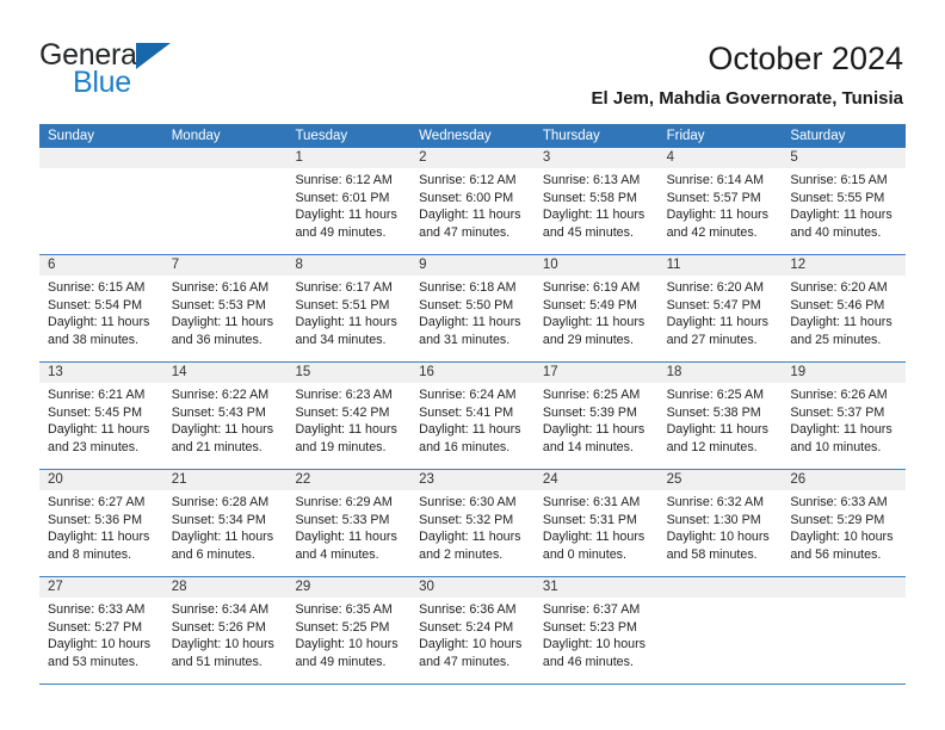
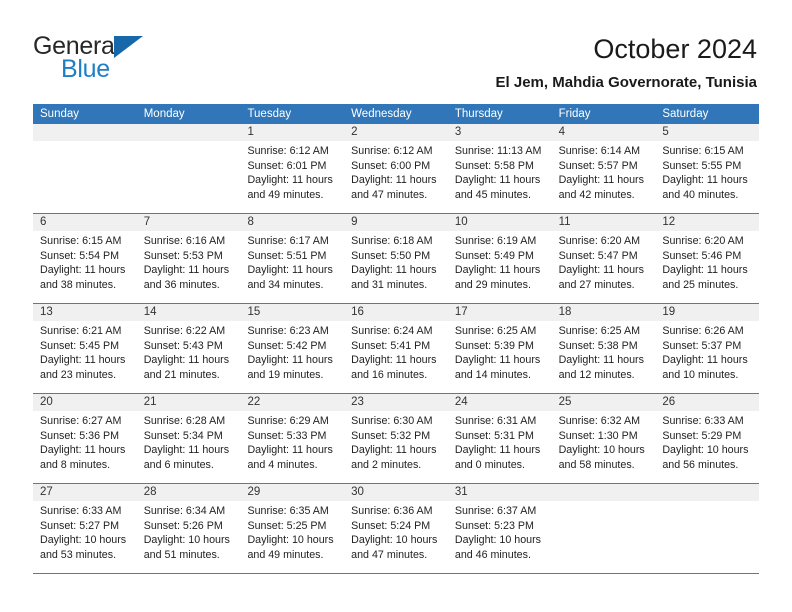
  General
  Blue
  October 2024
  El Jem, Mahdia Governorate, Tunisia
  Sunday
  Monday
  Tuesday
  Wednesday
  Thursday
  Friday
  Saturday
  1
  Sunrise: 6:12 AM
  Sunset: 6:01 PM
  Daylight: 11 hours
  and 49 minutes.
  2
  Sunrise: 6:12 AM
  Sunset: 6:00 PM
  Daylight: 11 hours
  and 47 minutes.
  3
- Sunrise: 6:13 AM
+ Sunrise: 11:13 AM
  Sunset: 5:58 PM
  Daylight: 11 hours
  and 45 minutes.
  4
  Sunrise: 6:14 AM
  Sunset: 5:57 PM
  Daylight: 11 hours
  and 42 minutes.
  5
  Sunrise: 6:15 AM
  Sunset: 5:55 PM
  Daylight: 11 hours
  and 40 minutes.
  6
  Sunrise: 6:15 AM
  Sunset: 5:54 PM
  Daylight: 11 hours
  and 38 minutes.
  7
  Sunrise: 6:16 AM
  Sunset: 5:53 PM
  Daylight: 11 hours
  and 36 minutes.
  8
  Sunrise: 6:17 AM
  Sunset: 5:51 PM
  Daylight: 11 hours
  and 34 minutes.
  9
  Sunrise: 6:18 AM
  Sunset: 5:50 PM
  Daylight: 11 hours
  and 31 minutes.
  10
  Sunrise: 6:19 AM
  Sunset: 5:49 PM
  Daylight: 11 hours
  and 29 minutes.
  11
  Sunrise: 6:20 AM
  Sunset: 5:47 PM
  Daylight: 11 hours
  and 27 minutes.
  12
  Sunrise: 6:20 AM
  Sunset: 5:46 PM
  Daylight: 11 hours
  and 25 minutes.
  13
  Sunrise: 6:21 AM
  Sunset: 5:45 PM
  Daylight: 11 hours
  and 23 minutes.
  14
  Sunrise: 6:22 AM
  Sunset: 5:43 PM
  Daylight: 11 hours
  and 21 minutes.
  15
  Sunrise: 6:23 AM
  Sunset: 5:42 PM
  Daylight: 11 hours
  and 19 minutes.
  16
  Sunrise: 6:24 AM
  Sunset: 5:41 PM
  Daylight: 11 hours
  and 16 minutes.
  17
  Sunrise: 6:25 AM
  Sunset: 5:39 PM
  Daylight: 11 hours
  and 14 minutes.
  18
  Sunrise: 6:25 AM
  Sunset: 5:38 PM
  Daylight: 11 hours
  and 12 minutes.
  19
  Sunrise: 6:26 AM
  Sunset: 5:37 PM
  Daylight: 11 hours
  and 10 minutes.
  20
  Sunrise: 6:27 AM
  Sunset: 5:36 PM
  Daylight: 11 hours
  and 8 minutes.
  21
  Sunrise: 6:28 AM
  Sunset: 5:34 PM
  Daylight: 11 hours
  and 6 minutes.
  22
  Sunrise: 6:29 AM
  Sunset: 5:33 PM
  Daylight: 11 hours
  and 4 minutes.
  23
  Sunrise: 6:30 AM
  Sunset: 5:32 PM
  Daylight: 11 hours
  and 2 minutes.
  24
  Sunrise: 6:31 AM
  Sunset: 5:31 PM
  Daylight: 11 hours
  and 0 minutes.
  25
  Sunrise: 6:32 AM
  Sunset: 1:30 PM
  Daylight: 10 hours
  and 58 minutes.
  26
  Sunrise: 6:33 AM
  Sunset: 5:29 PM
  Daylight: 10 hours
  and 56 minutes.
  27
  Sunrise: 6:33 AM
  Sunset: 5:27 PM
  Daylight: 10 hours
  and 53 minutes.
  28
  Sunrise: 6:34 AM
  Sunset: 5:26 PM
  Daylight: 10 hours
  and 51 minutes.
  29
  Sunrise: 6:35 AM
  Sunset: 5:25 PM
  Daylight: 10 hours
  and 49 minutes.
  30
  Sunrise: 6:36 AM
  Sunset: 5:24 PM
  Daylight: 10 hours
  and 47 minutes.
  31
  Sunrise: 6:37 AM
  Sunset: 5:23 PM
  Daylight: 10 hours
  and 46 minutes.
